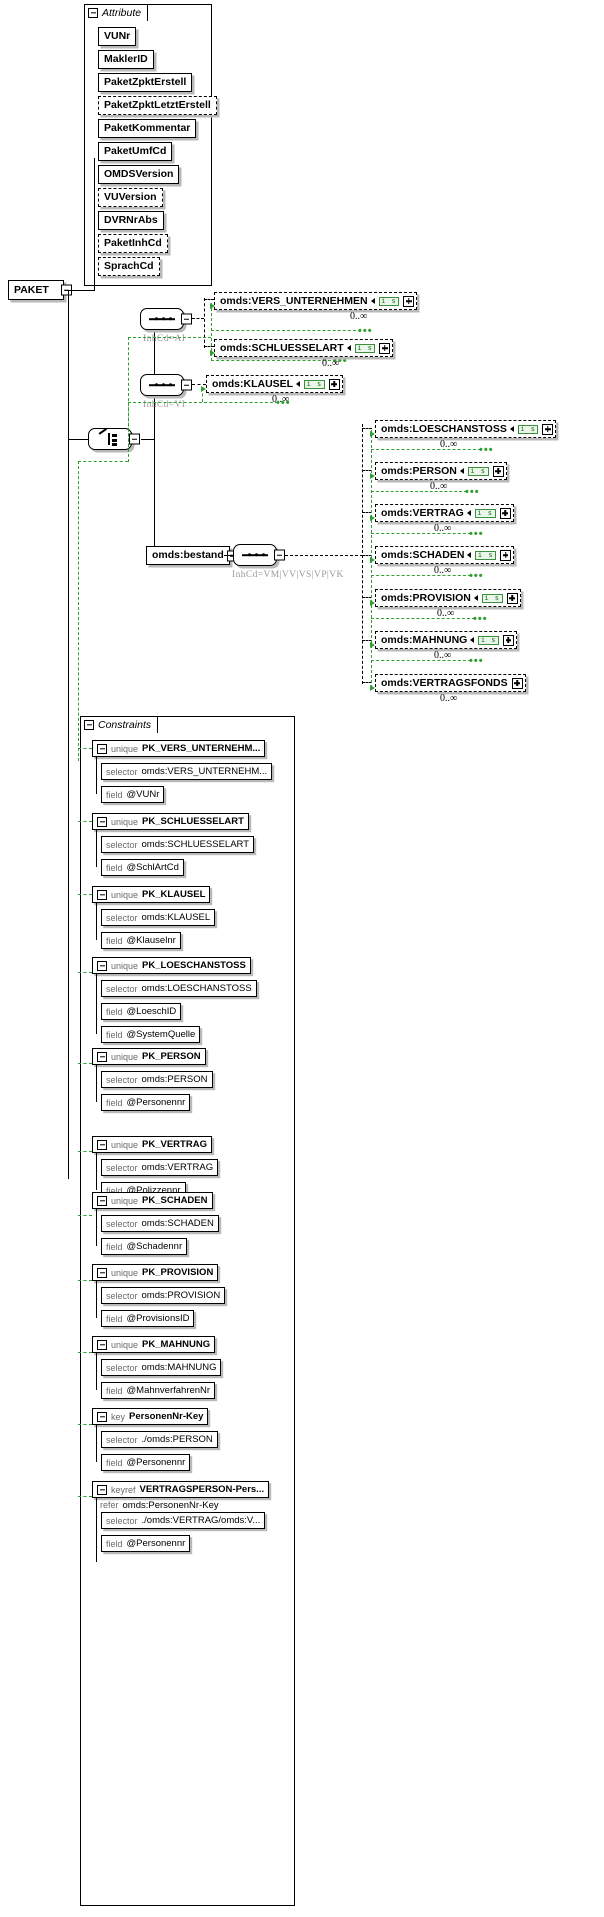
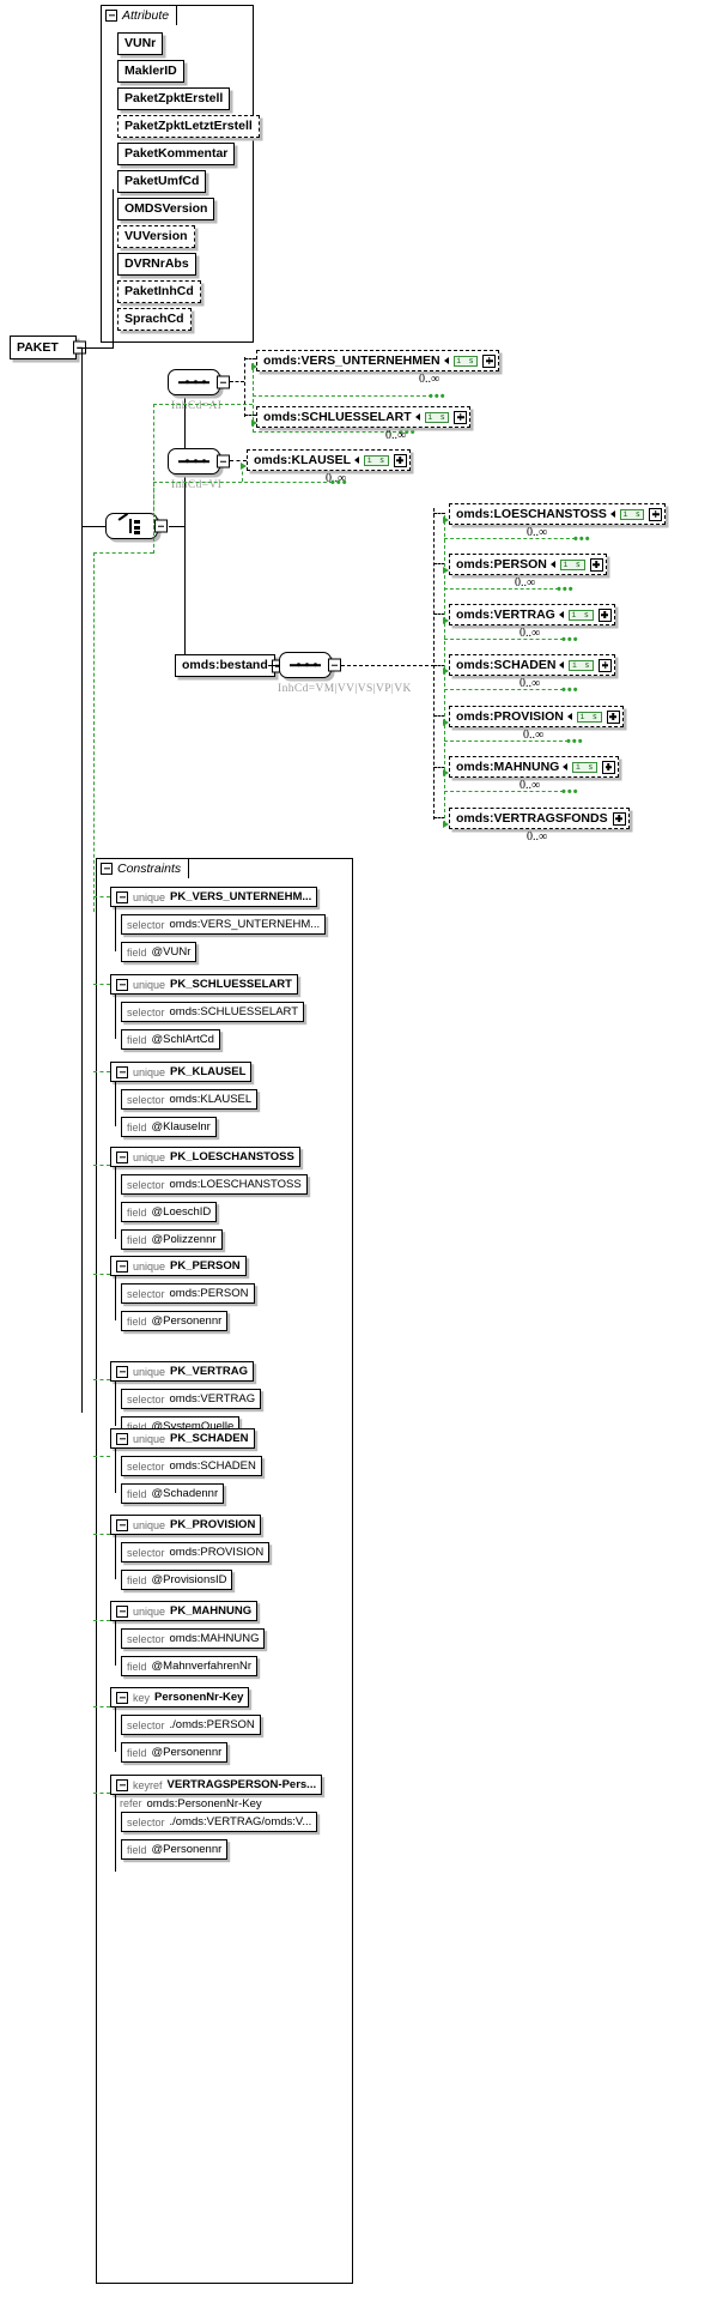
  Attribute
  VUNr
  MaklerID
  PaketZpktErstell
  PaketZpktLetztErstell
  PaketKommentar
  PaketUmfCd
  OMDSVersion
  VUVersion
  DVRNrAbs
  PaketInhCd
  SprachCd
  PAKET
  InhCd=AI
  •••
  •••
  omds:VERS_UNTERNEHMEN
  i s
  0..∞
  omds:SCHLUESSELART
  i s
  0..∞
  InhCd=VI
  omds:KLAUSEL
  i s
  0..∞
  •••
  omds:bestand
  InhCd=VM|VV|VS|VP|VK
  omds:LOESCHANSTOSS
  i s
  0..∞
  •••
  omds:PERSON
  i s
  0..∞
  •••
  omds:VERTRAG
  i s
  0..∞
  •••
  omds:SCHADEN
  i s
  0..∞
  •••
  omds:PROVISION
  i s
  0..∞
  •••
  omds:MAHNUNG
  i s
  0..∞
  •••
  omds:VERTRAGSFONDS
  0..∞
  Constraints
  unique
  PK_VERS_UNTERNEHM...
  selector
  omds:VERS_UNTERNEHM...
  field
  @VUNr
  unique
  PK_SCHLUESSELART
  selector
  omds:SCHLUESSELART
  field
  @SchlArtCd
  unique
  PK_KLAUSEL
  selector
  omds:KLAUSEL
  field
  @Klauselnr
  unique
  PK_LOESCHANSTOSS
  selector
  omds:LOESCHANSTOSS
  field
  @LoeschID
  field
- @SystemQuelle
+ @Polizzennr
  unique
  PK_PERSON
  selector
  omds:PERSON
  field
  @Personennr
  unique
  PK_VERTRAG
  selector
  omds:VERTRAG
  field
- @Polizzennr
+ @SystemQuelle
  unique
  PK_SCHADEN
  selector
  omds:SCHADEN
  field
  @Schadennr
  unique
  PK_PROVISION
  selector
  omds:PROVISION
  field
  @ProvisionsID
  unique
  PK_MAHNUNG
  selector
  omds:MAHNUNG
  field
  @MahnverfahrenNr
  key
  PersonenNr-Key
  selector
  ./omds:PERSON
  field
  @Personennr
  keyref
  VERTRAGSPERSON-Pers...
  refer
  omds:PersonenNr-Key
  selector
  ./omds:VERTRAG/omds:V...
  field
  @Personennr
